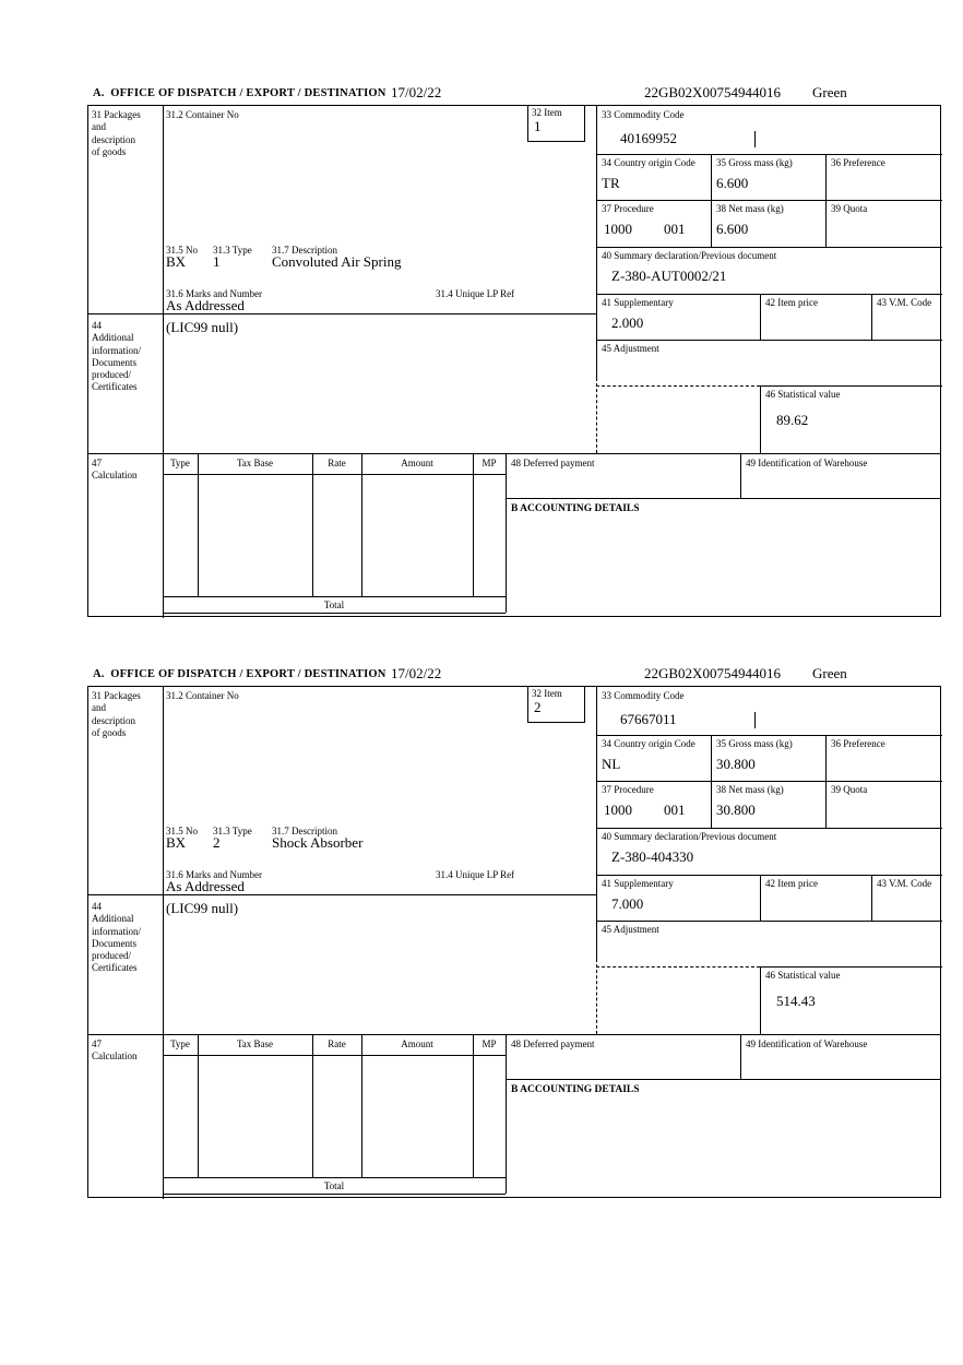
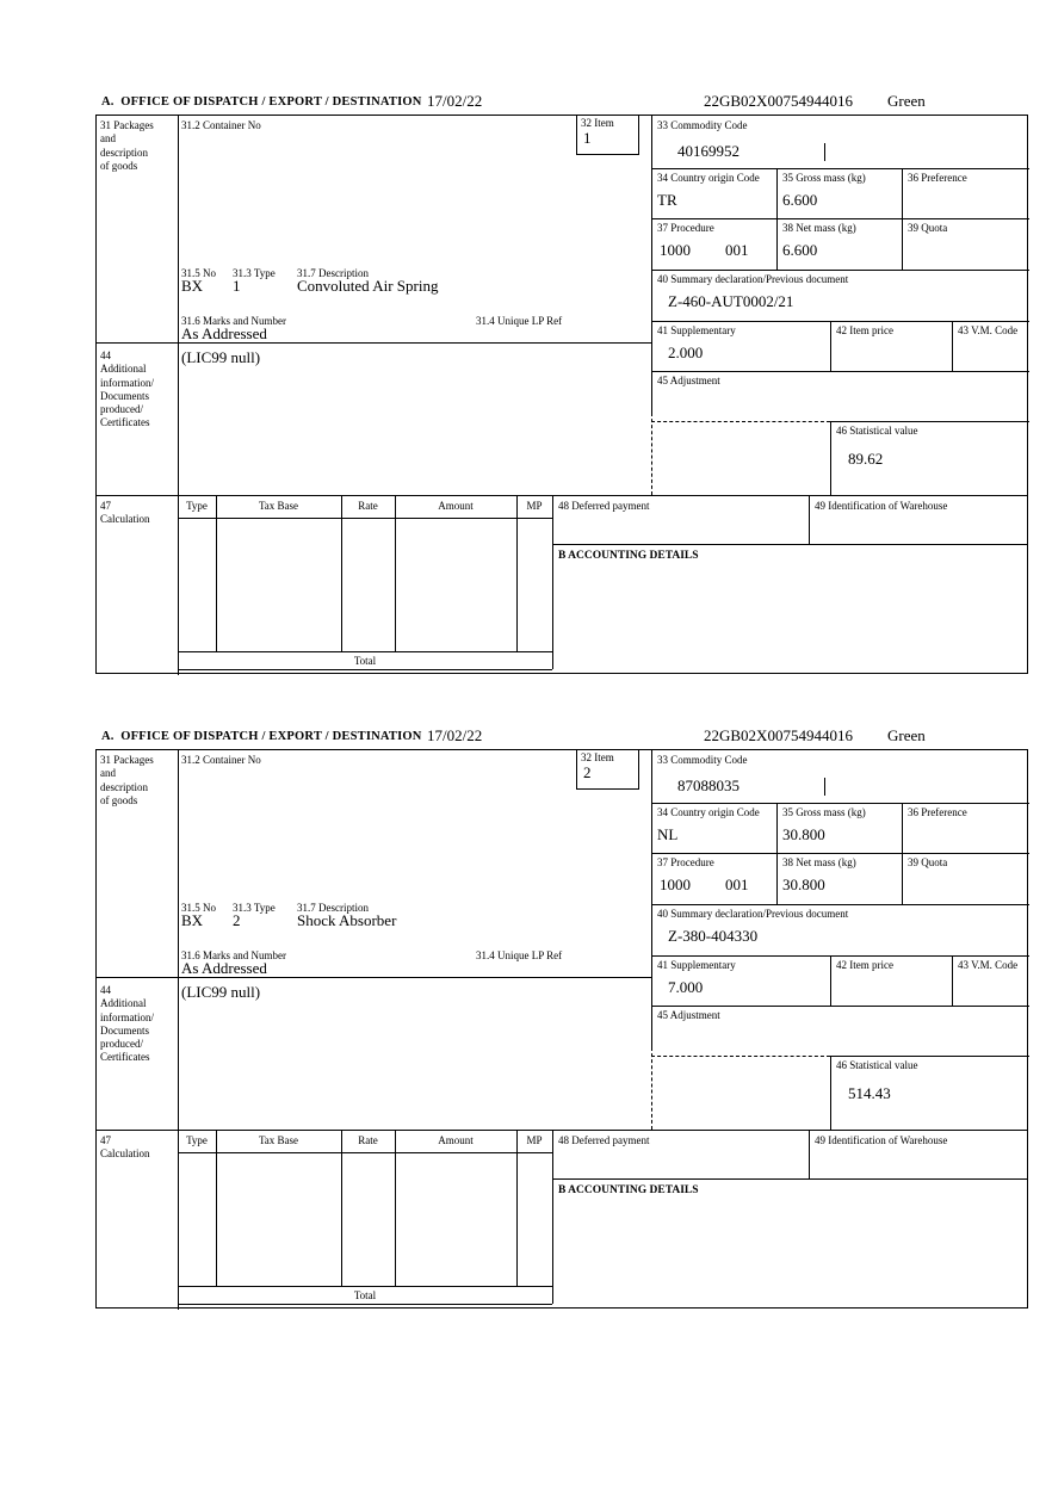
  A. OFFICE OF DISPATCH / EXPORT / DESTINATION
  17/02/22
  22GB02X00754944016
  Green
  31 Packages
  and
  description
  of goods
  44
  Additional
  information/
  Documents
  produced/
  Certificates
  31.2 Container No
  32 Item
  1
  31.5 No
  31.3 Type
  31.7 Description
  BX
  1
  Convoluted Air Spring
  31.6 Marks and Number
  31.4 Unique LP Ref
  As Addressed
  (LIC99 null)
  33 Commodity Code
  40169952
  34 Country origin Code
  TR
  35 Gross mass (kg)
  6.600
  36 Preference
  37 Procedure
  1000
  001
  38 Net mass (kg)
  6.600
  39 Quota
  40 Summary declaration/Previous document
- Z-380-AUT0002/21
+ Z-460-AUT0002/21
  41 Supplementary
  2.000
  42 Item price
  43 V.M. Code
  45 Adjustment
  46 Statistical value
  89.62
  47
  Calculation
  Type
  Tax Base
  Rate
  Amount
  MP
  Total
  48 Deferred payment
  49 Identification of Warehouse
  B ACCOUNTING DETAILS
  A. OFFICE OF DISPATCH / EXPORT / DESTINATION
  17/02/22
  22GB02X00754944016
  Green
  31 Packages
  and
  description
  of goods
  44
  Additional
  information/
  Documents
  produced/
  Certificates
  31.2 Container No
  32 Item
  2
  31.5 No
  31.3 Type
  31.7 Description
  BX
  2
  Shock Absorber
  31.6 Marks and Number
  31.4 Unique LP Ref
  As Addressed
  (LIC99 null)
  33 Commodity Code
- 67667011
+ 87088035
  34 Country origin Code
  NL
  35 Gross mass (kg)
  30.800
  36 Preference
  37 Procedure
  1000
  001
  38 Net mass (kg)
  30.800
  39 Quota
  40 Summary declaration/Previous document
  Z-380-404330
  41 Supplementary
  7.000
  42 Item price
  43 V.M. Code
  45 Adjustment
  46 Statistical value
  514.43
  47
  Calculation
  Type
  Tax Base
  Rate
  Amount
  MP
  Total
  48 Deferred payment
  49 Identification of Warehouse
  B ACCOUNTING DETAILS
